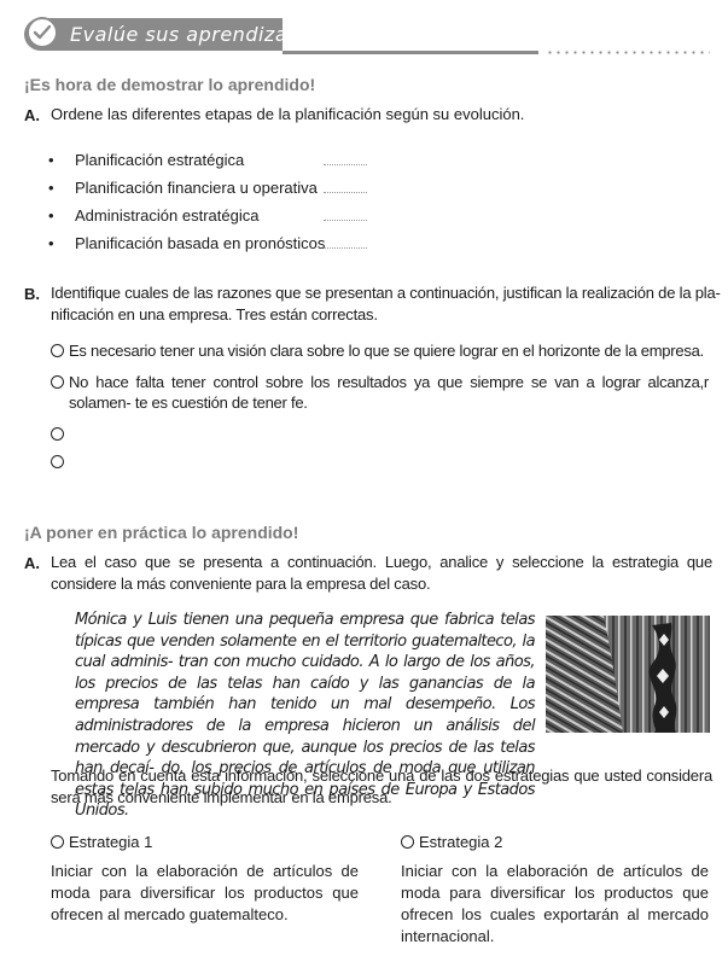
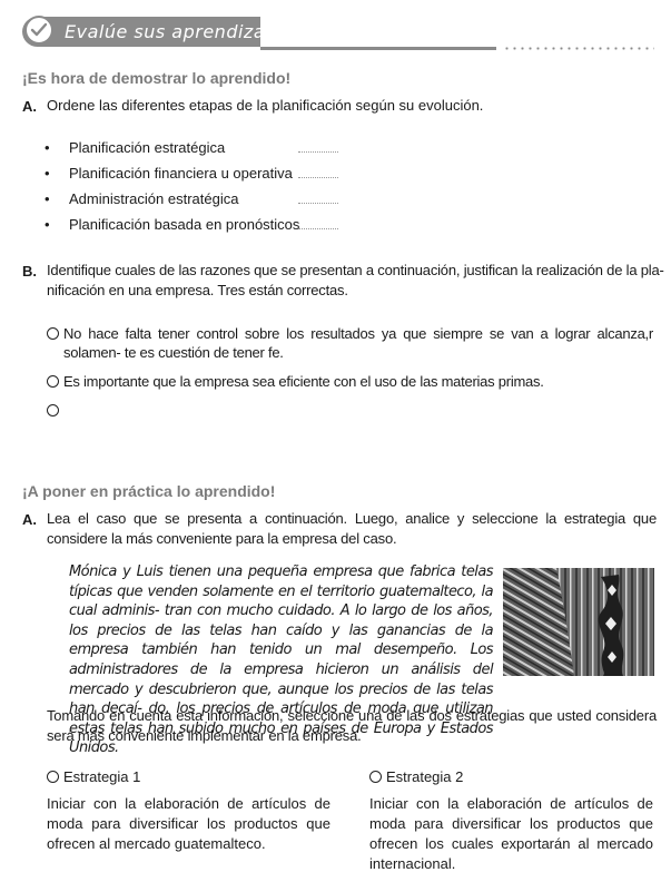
  Evalúe sus aprendizajes
  ¡Es hora de demostrar lo aprendido!
  A.
  Ordene las diferentes etapas de la planificación según su evolución.
  •
  Planificación estratégica
  •
  Planificación financiera u operativa
  •
  Administración estratégica
  •
  Planificación basada en pronósticos
  B.
  Identifique cuales de las razones que se presentan a continuación, justifican la realización de la pla-
  nificación en una empresa. Tres están correctas.
- Es necesario tener una visión clara sobre lo que se quiere lograr en el horizonte de la empresa.
  No hace falta tener control sobre los resultados ya que siempre se van a lograr alcanza,r solamen- te es cuestión de tener fe.
+ Es importante que la empresa sea eficiente con el uso de las materias primas.
  ¡A poner en práctica lo aprendido!
  A.
  Lea el caso que se presenta a continuación. Luego, analice y seleccione la estrategia que considere la más conveniente para la empresa del caso.
  Mónica y Luis tienen una pequeña empresa que fabrica telas típicas que venden solamente en el territorio guatemalteco, la cual adminis- tran con mucho cuidado. A lo largo de los años, los precios de las telas han caído y las ganancias de la empresa también han tenido un mal desempeño. Los administradores de la empresa hicieron un análisis del mercado y descubrieron que, aunque los precios de las telas han decaí- do, los precios de artículos de moda que utilizan estas telas han subido mucho en países de Europa y Estados Unidos.
  Tomando en cuenta esta información, seleccione una de las dos estrategias que usted considera será más conveniente implementar en la empresa.
  Estrategia 1
  Iniciar con la elaboración de artículos de moda para diversificar los productos que ofrecen al mercado guatemalteco.
  Estrategia 2
  Iniciar con la elaboración de artículos de moda para diversificar los productos que ofrecen los cuales exportarán al mercado internacional.
